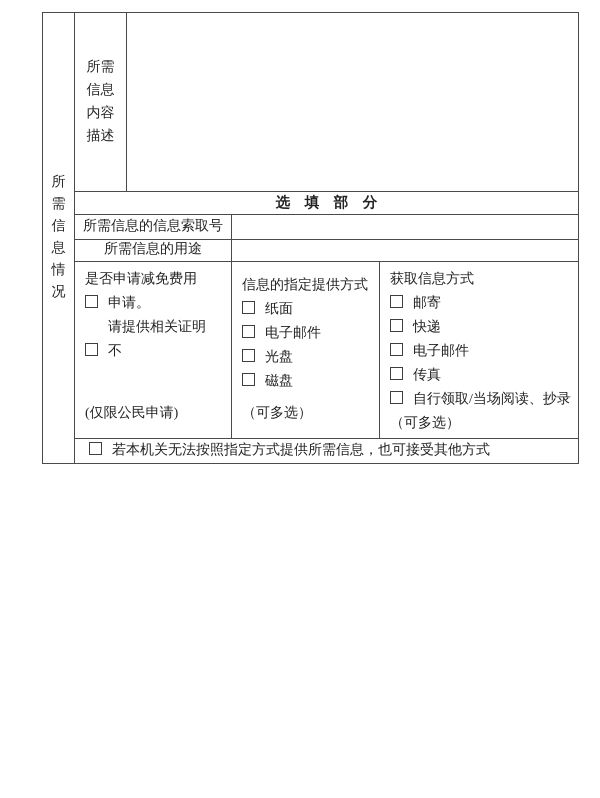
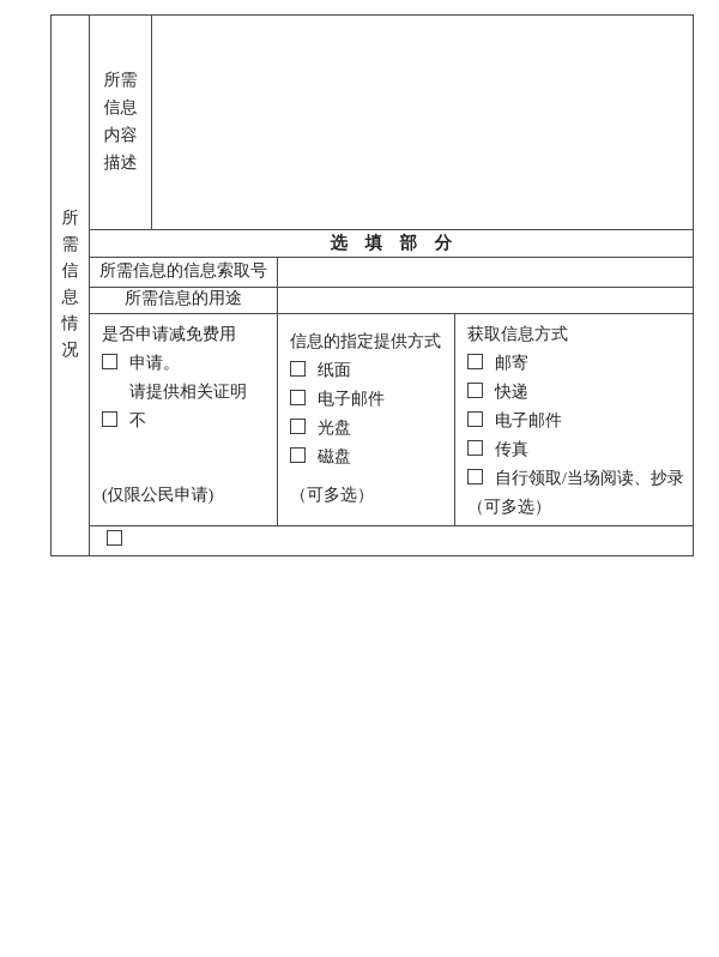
  所需信息情况	所需信息内容描述
  选 填 部 分
  所需信息的信息索取号
  所需信息的用途
  是否申请减免费用 申请。 请提供相关证明 不 (仅限公民申请)	信息的指定提供方式 纸面 电子邮件 光盘 磁盘 （可多选）	获取信息方式 邮寄 快递 电子邮件 传真 自行领取/当场阅读、抄录 （可多选）
- 若本机关无法按照指定方式提供所需信息，也可接受其他方式
